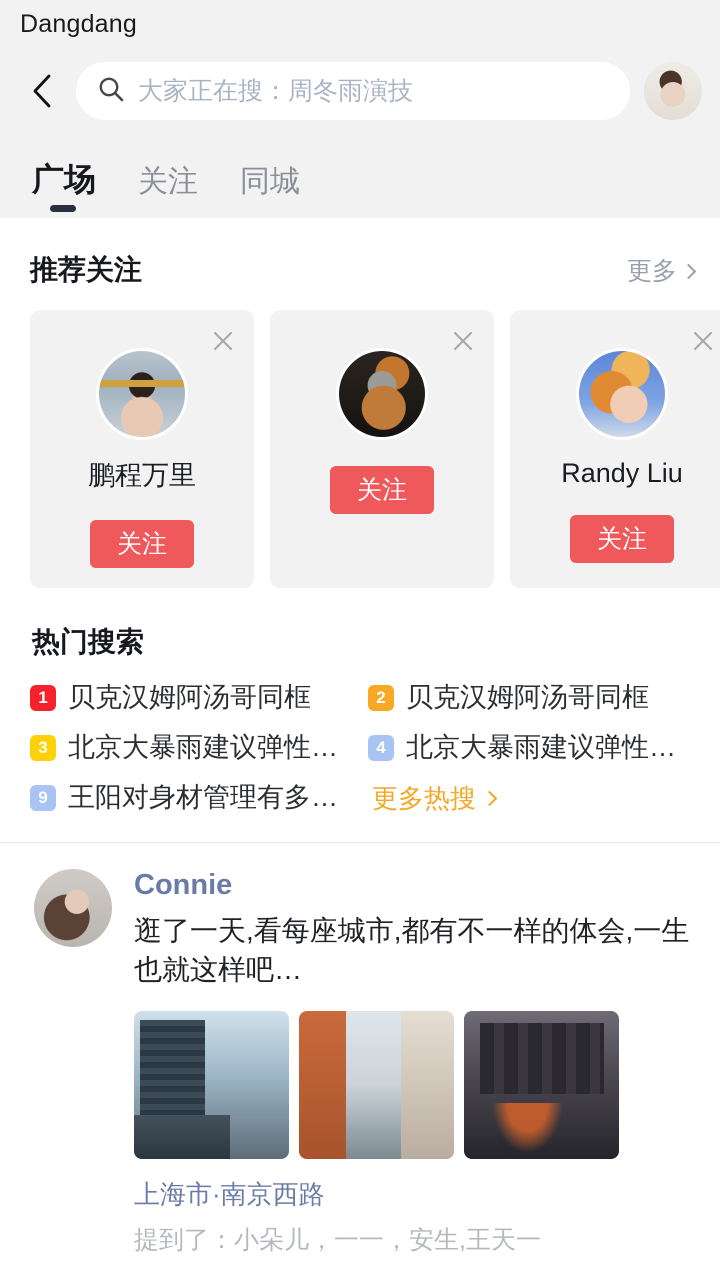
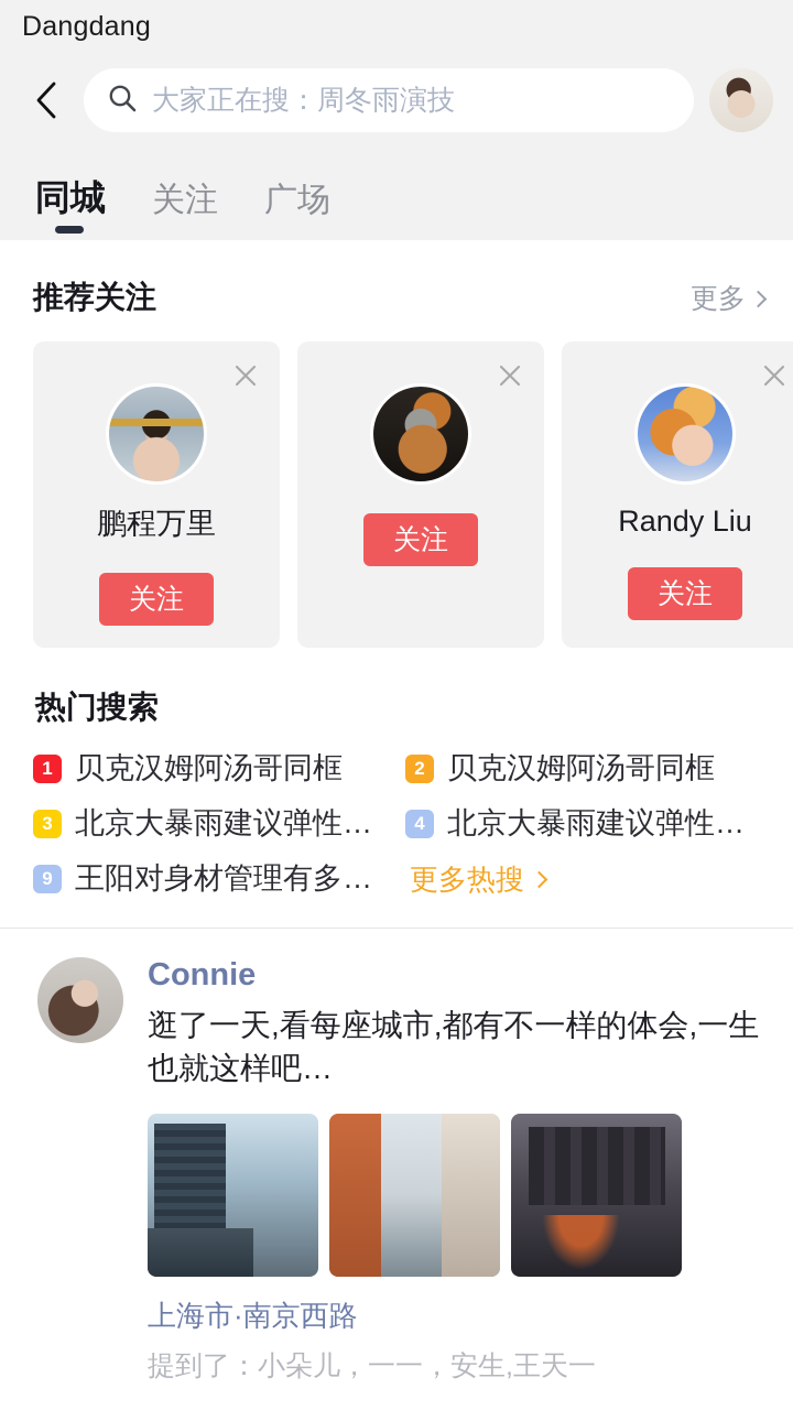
  Dangdang
  大家正在搜：周冬雨演技
- 广场
+ 同城
  关注
- 同城
+ 广场
  推荐关注
  更多
  鹏程万里
  关注
  关注
  Randy Liu
  关注
  热门搜索
  1
  贝克汉姆阿汤哥同框
  2
  贝克汉姆阿汤哥同框
  3
  北京大暴雨建议弹性…
  4
  北京大暴雨建议弹性…
  9
  王阳对身材管理有多…
  更多热搜
  Connie
  逛了一天,看每座城市,都有不一样的体会,一生也就这样吧…
  上海市·南京西路
  提到了：小朵儿，一一，安生,王天一
